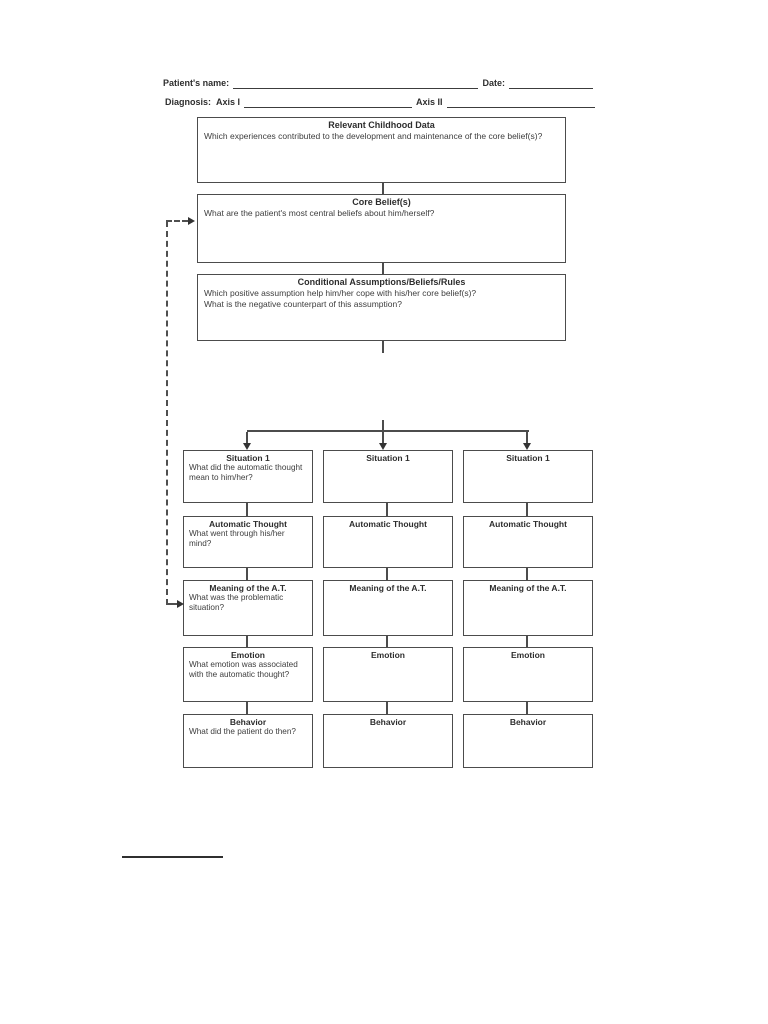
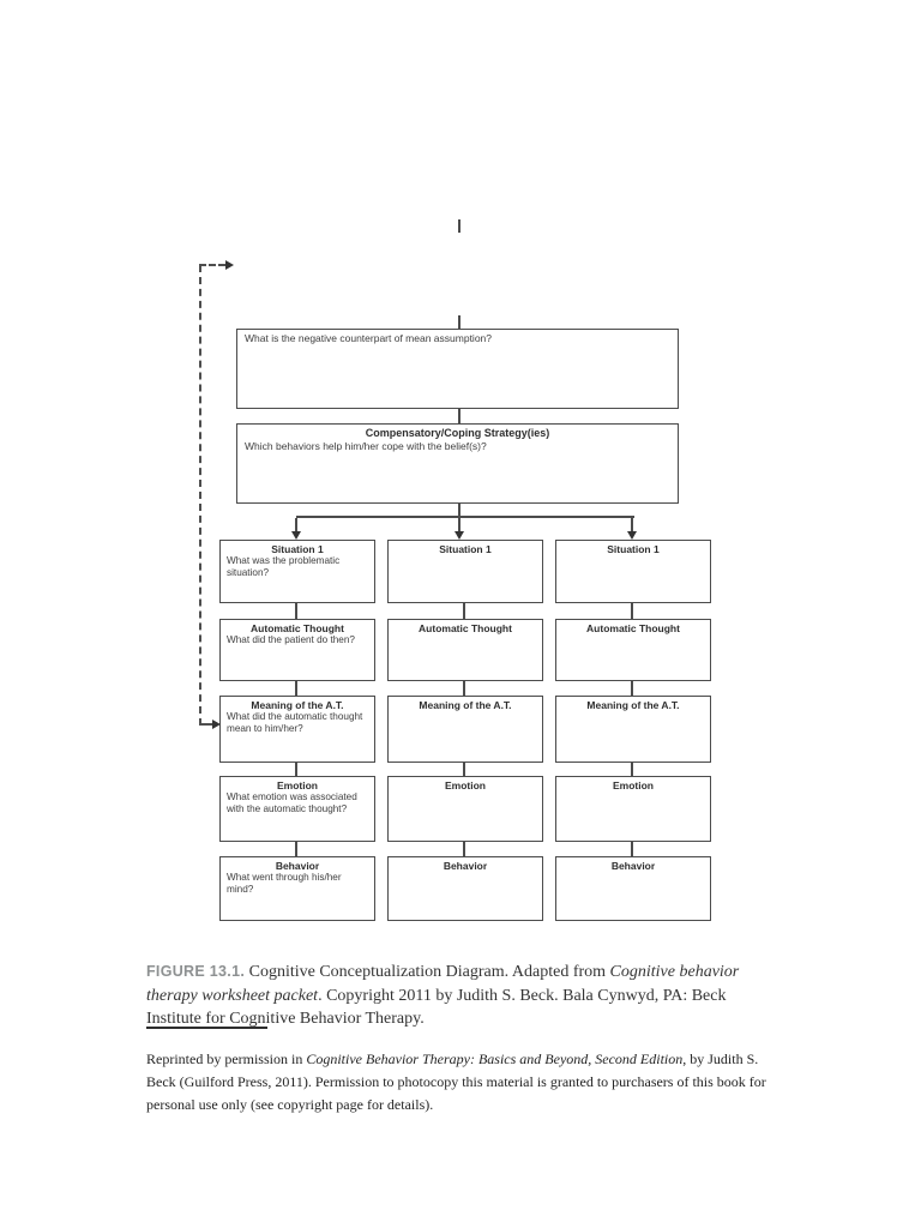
- Patient's name:
- Date:
- Diagnosis:
- Axis I
- Axis II
- Relevant Childhood Data
- Which experiences contributed to the development and maintenance of the core belief(s)?
- Core Belief(s)
- What are the patient's most central beliefs about him/herself?
- Conditional Assumptions/Beliefs/Rules
- Which positive assumption help him/her cope with his/her core belief(s)?
- What is the negative counterpart of this assumption?
+ What is the negative counterpart of mean assumption?
+ Compensatory/Coping Strategy(ies)
+ Which behaviors help him/her cope with the belief(s)?
  Situation 1
- What did the automatic thought mean to him/her?
+ What was the problematic situation?
  Situation 1
  Situation 1
  Automatic Thought
- What went through his/her mind?
+ What did the patient do then?
  Automatic Thought
  Automatic Thought
  Meaning of the A.T.
- What was the problematic situation?
+ What did the automatic thought mean to him/her?
  Meaning of the A.T.
  Meaning of the A.T.
  Emotion
  What emotion was associated with the automatic thought?
  Emotion
  Emotion
  Behavior
- What did the patient do then?
+ What went through his/her mind?
  Behavior
  Behavior
+ FIGURE 13.1. Cognitive Conceptualization Diagram. Adapted from Cognitive behavior therapy worksheet packet. Copyright 2011 by Judith S. Beck. Bala Cynwyd, PA: Beck Institute for Cognitive Behavior Therapy.
+ Reprinted by permission in Cognitive Behavior Therapy: Basics and Beyond, Second Edition, by Judith S. Beck (Guilford Press, 2011). Permission to photocopy this material is granted to purchasers of this book for personal use only (see copyright page for details).
